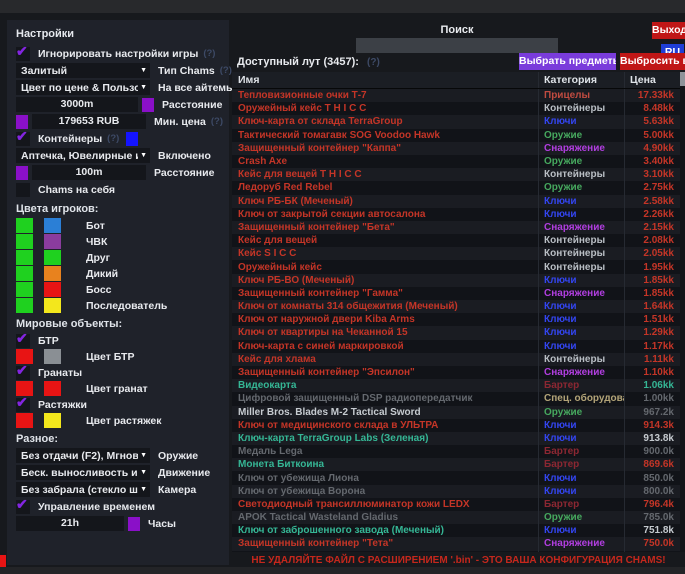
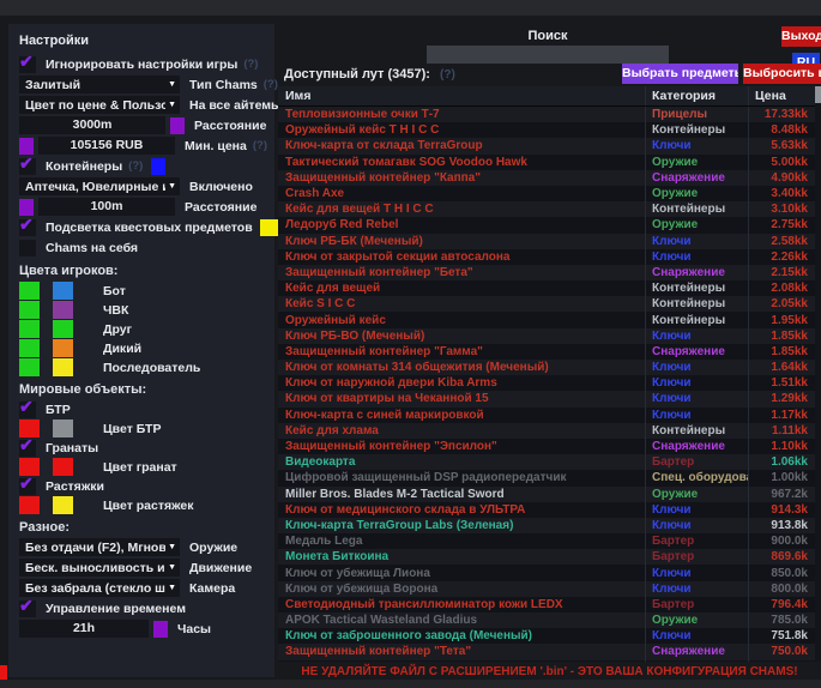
  Настройки
  Игнорировать настройки игры
  (?)
  Залитый
  Тип Chams
  (?)
  Цвет по цене & Пользо
  На все айтемы
  3000m
  Расстояние
- 179653 RUB
+ 105156 RUB
  Мин. цена
  (?)
  Контейнеры
  (?)
  Аптечка, Ювелирные
  Включено
  100m
  Расстояние
+ Подсветка квестовых предметов
  Chams на себя
  Цвета игроков:
  Бот
  ЧВК
  Друг
  Дикий
- Босс
  Последователь
  Мировые объекты:
  БТР
  Цвет БТР
  Гранаты
  Цвет гранат
  Растяжки
  Цвет растяжек
  Разное:
  Без отдачи (F2), Мгнов
  Оружие
  Беск. выносливость и
  Движение
  Без забрала (стекло ш
  Камера
  Управление временем
  21h
  Часы
  Поиск
  Выход
  RU
  Доступный лут (3457): (?)
  Выбрать предмет
  Выбросить
  Имя
  Категория
  Цена
  Тепловизионные очки Т-7
  Прицелы
  17.33kk
  Оружейный кейс T H I C C
  Контейнеры
  8.48kk
  Ключ-карта от склада TerraGroup
  Ключи
  5.63kk
  Тактический томагавк SOG Voodoo Hawk
  Оружие
  5.00kk
  Защищенный контейнер "Каппа"
  Снаряжение
  4.90kk
  Crash Axe
  Оружие
  3.40kk
  Кейс для вещей T H I C C
  Контейнеры
  3.10kk
  Ледоруб Red Rebel
  Оружие
  2.75kk
  Ключ РБ-БК (Меченый)
  Ключи
  2.58kk
  Ключ от закрытой секции автосалона
  Ключи
  2.26kk
  Защищенный контейнер "Бета"
  Снаряжение
  2.15kk
  Кейс для вещей
  Контейнеры
  2.08kk
  Кейс S I C C
  Контейнеры
  2.05kk
  Оружейный кейс
  Контейнеры
  1.95kk
  Ключ РБ-ВО (Меченый)
  Ключи
  1.85kk
  Защищенный контейнер "Гамма"
  Снаряжение
  1.85kk
  Ключ от комнаты 314 общежития (Меченый)
  Ключи
  1.64kk
  Ключ от наружной двери Kiba Arms
  Ключи
  1.51kk
  Ключ от квартиры на Чеканной 15
  Ключи
  1.29kk
  Ключ-карта с синей маркировкой
  Ключи
  1.17kk
  Кейс для хлама
  Контейнеры
  1.11kk
  Защищенный контейнер "Эпсилон"
  Снаряжение
  1.10kk
  Видеокарта
  Бартер
  1.06kk
  Цифровой защищенный DSP радиопередатчик
  Спец. оборудов
  1.00kk
  Miller Bros. Blades M-2 Tactical Sword
  Оружие
  967.2k
  Ключ от медицинского склада в УЛЬТРА
  Ключи
  914.3k
  Ключ-карта TerraGroup Labs (Зеленая)
  Ключи
  913.8k
  Медаль Lega
  Бартер
  900.0k
  Монета Биткоина
  Бартер
  869.6k
  Ключ от убежища Лиона
  Ключи
  850.0k
  Ключ от убежища Ворона
  Ключи
  800.0k
  Светодиодный трансиллюминатор кожи LEDX
  Бартер
  796.4k
  APOK Tactical Wasteland Gladius
  Оружие
  785.0k
  Ключ от заброшенного завода (Меченый)
  Ключи
  751.8k
  Защищенный контейнер "Тета"
  Снаряжение
  750.0k
  НЕ УДАЛЯЙТЕ ФАЙЛ С РАСШИРЕНИЕМ '.bin' - ЭТО ВАША КОНФИГУРАЦИЯ CHAMS!
